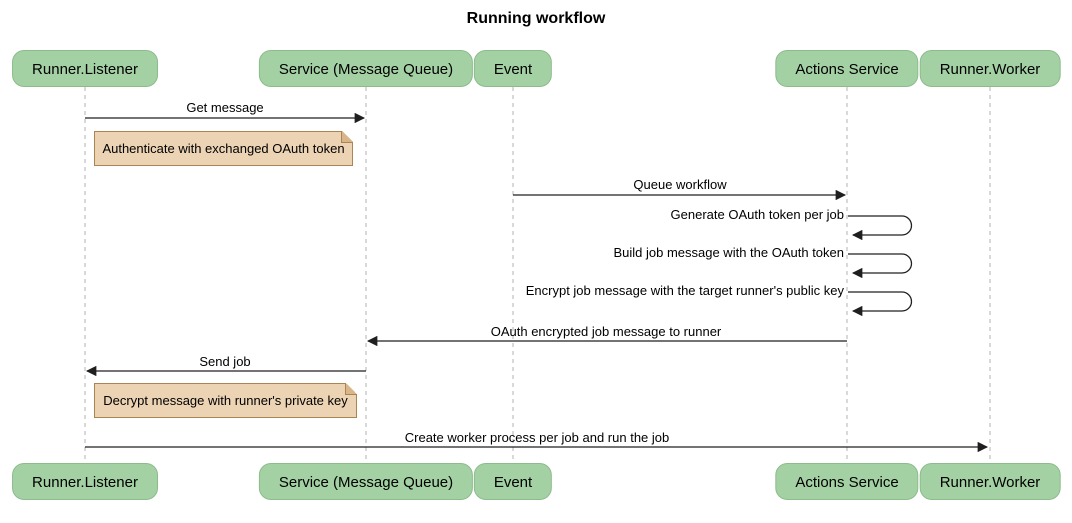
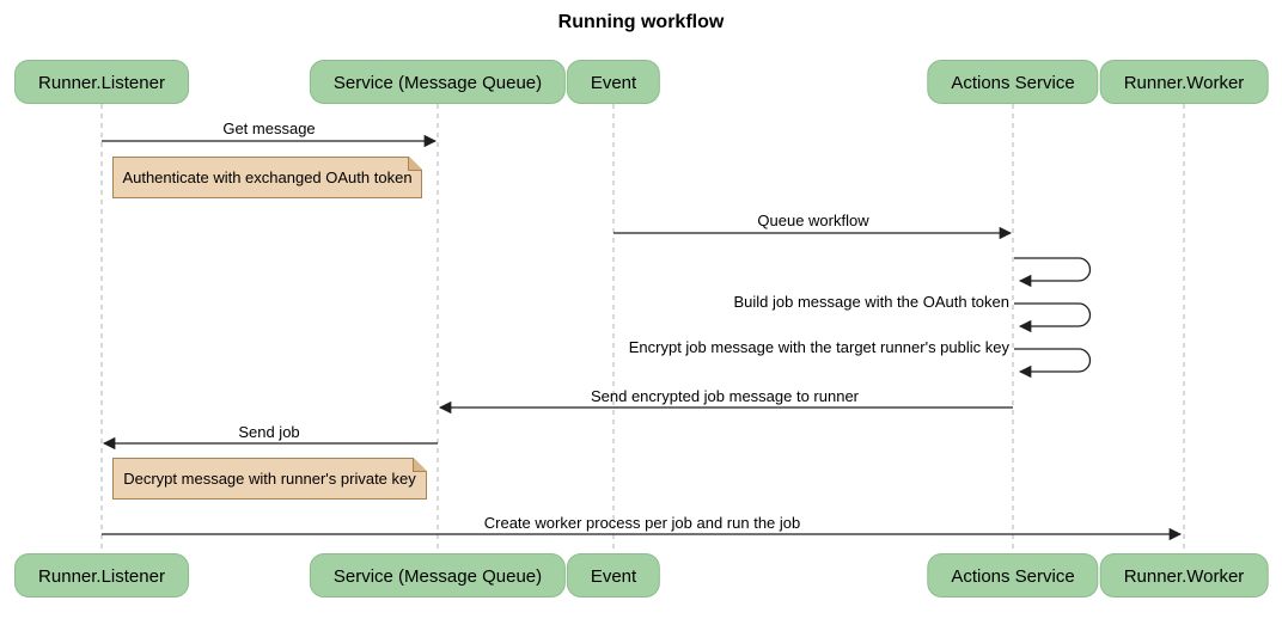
  Running workflow
  Runner.Listener
  Service (Message Queue)
  Event
  Actions Service
  Runner.Worker
  Runner.Listener
  Service (Message Queue)
  Event
  Actions Service
  Runner.Worker
  Get message
  Queue workflow
- Generate OAuth token per job
  Build job message with the OAuth token
  Encrypt job message with the target runner's public key
- OAuth encrypted job message to runner
+ Send encrypted job message to runner
  Send job
  Create worker process per job and run the job
  Authenticate with exchanged OAuth token
  Decrypt message with runner's private key
